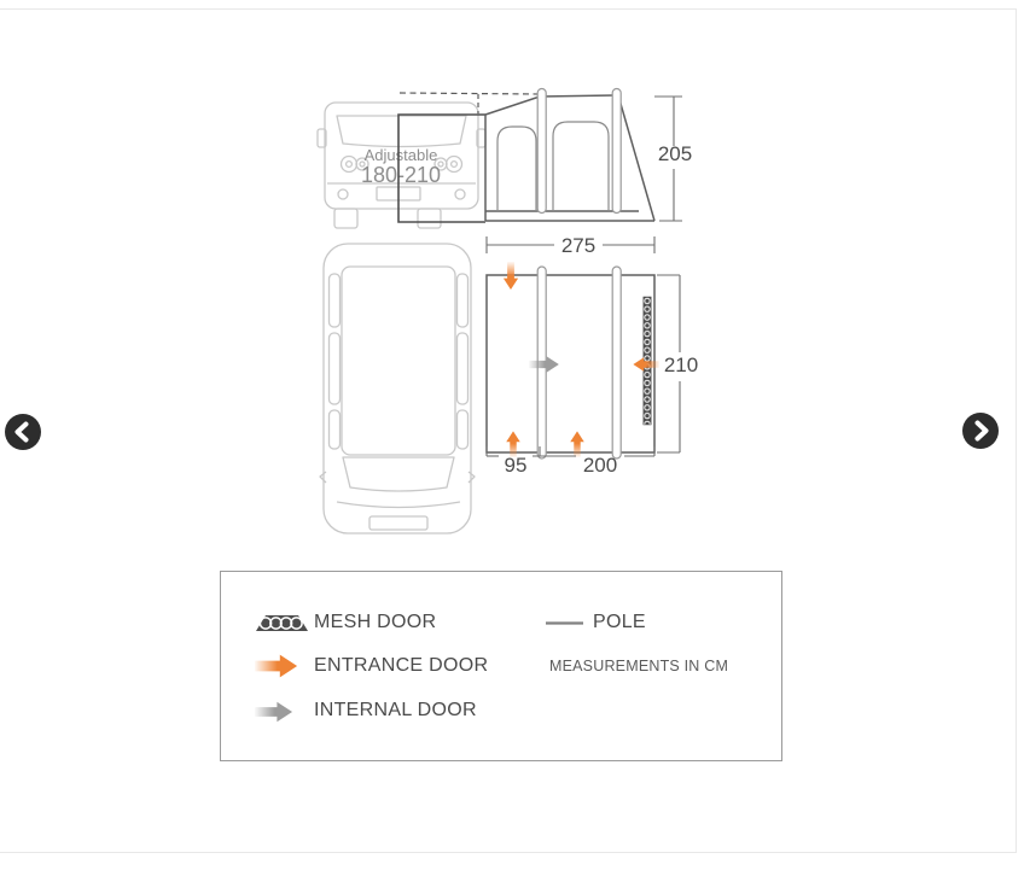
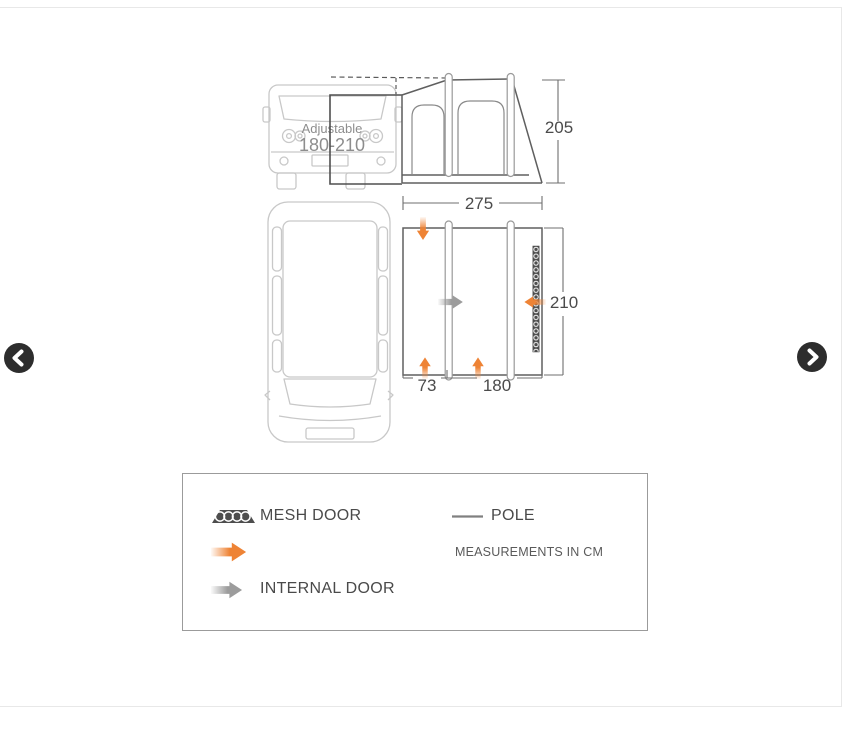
  Adjustable
  180-210
  205
  275
  210
- 95
+ 73
- 200
+ 180
  MESH DOOR
- ENTRANCE DOOR
  INTERNAL DOOR
  POLE
  MEASUREMENTS IN CM
